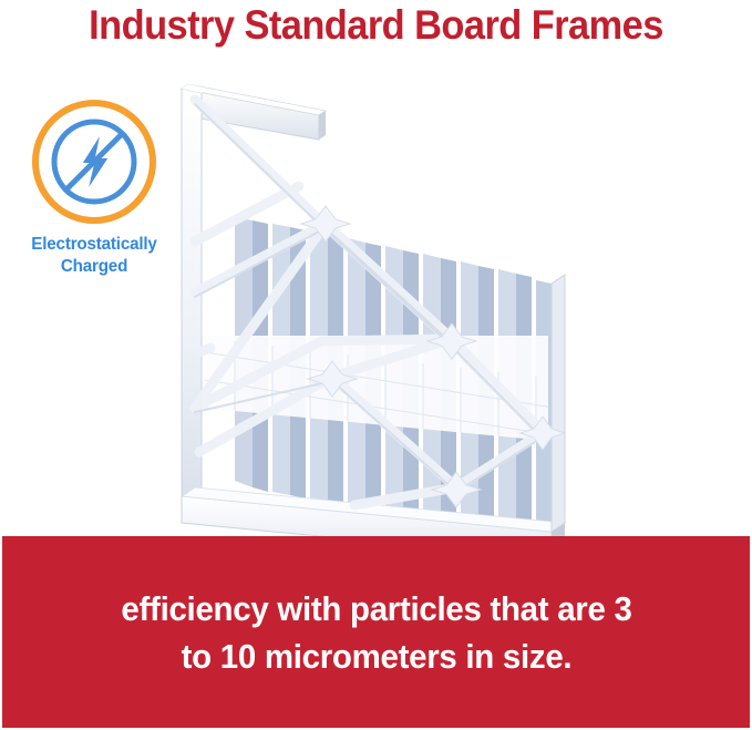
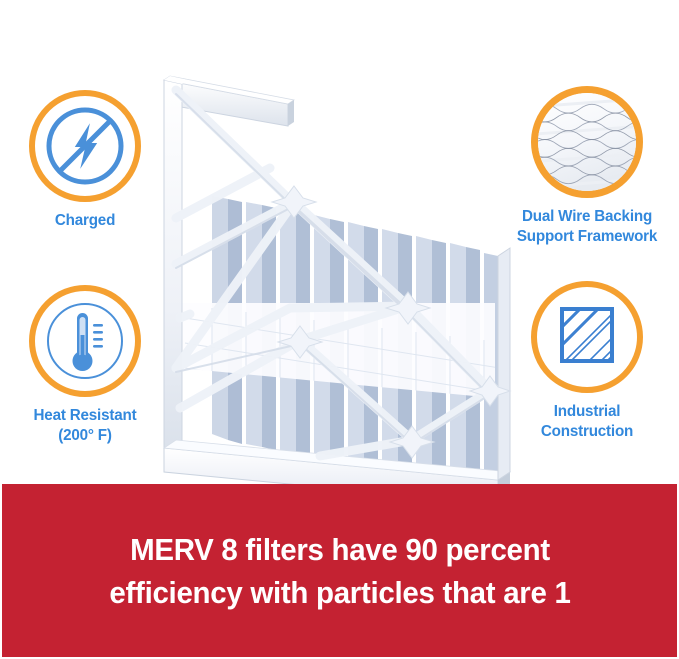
- Industry Standard Board Frames
- Electrostatically
  Charged
+ Heat Resistant
+ (200° F)
+ Dual Wire Backing
+ Support Framework
+ Industrial
+ Construction
+ MERV 8 filters have 90 percent
- efficiency with particles that are 3
+ efficiency with particles that are 1
- to 10 micrometers in size.
